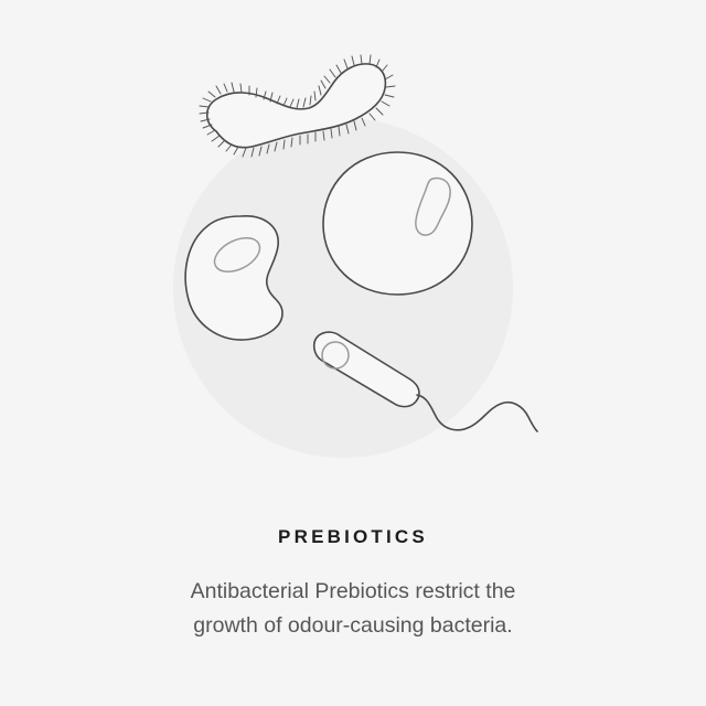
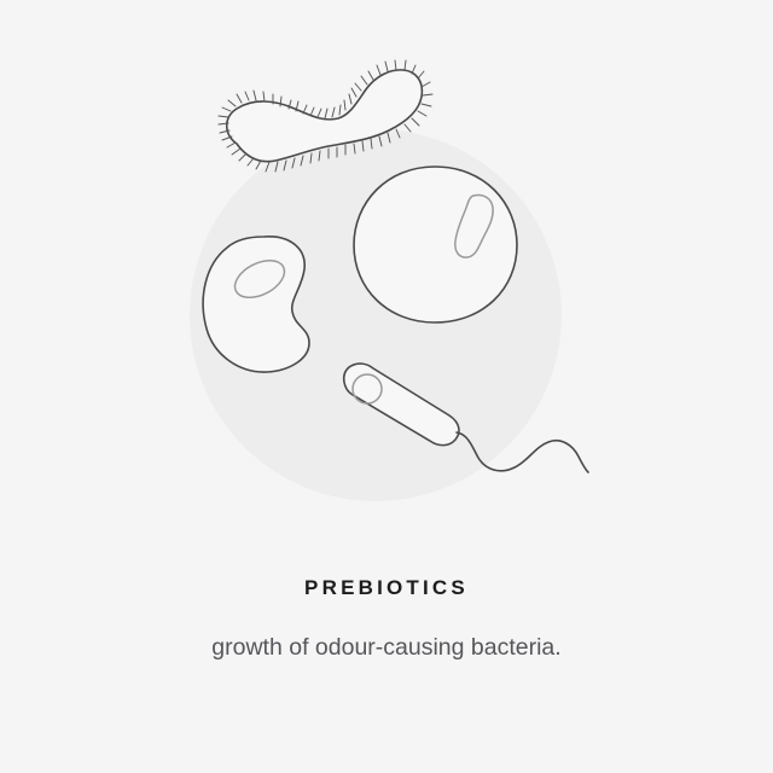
  PREBIOTICS
- Antibacterial Prebiotics restrict the
  growth of odour-causing bacteria.
